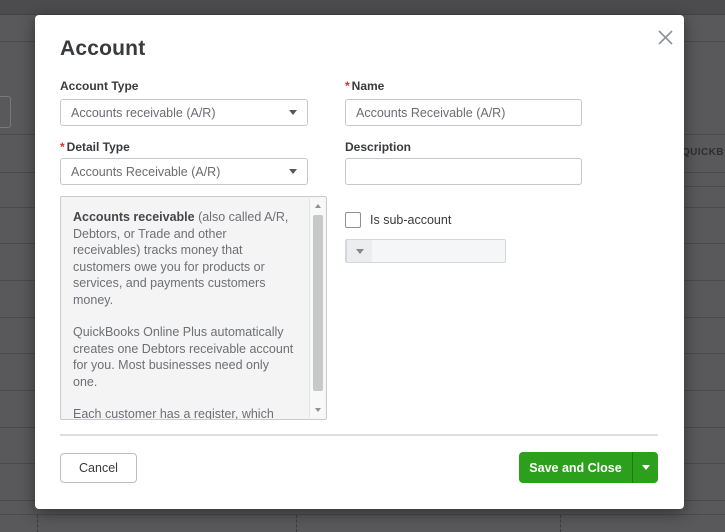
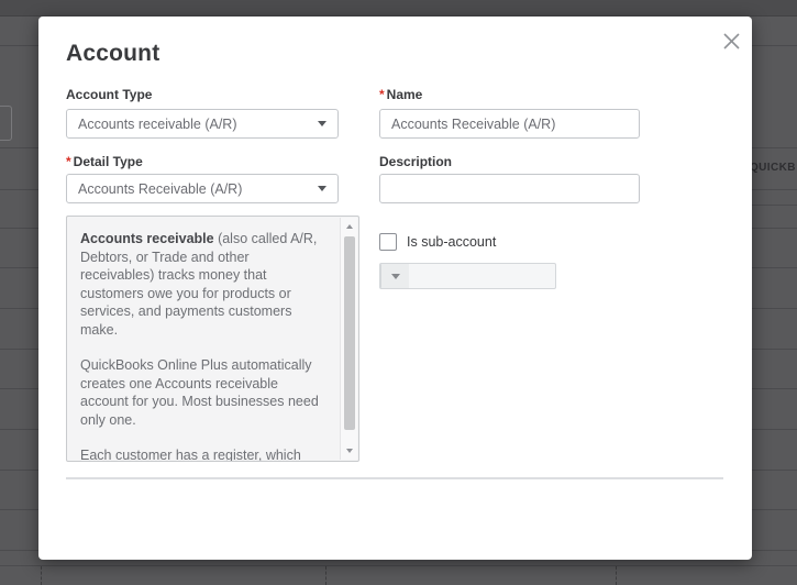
  QUICKB
  Account
  Account Type
  Accounts receivable (A/R)
  * Name
  Accounts Receivable (A/R)
  * Detail Type
  Accounts Receivable (A/R)
  Description
- Accounts receivable (also called A/R, Debtors, or Trade and other receivables) tracks money that customers owe you for products or services, and payments customers money.
+ Accounts receivable (also called A/R, Debtors, or Trade and other receivables) tracks money that customers owe you for products or services, and payments customers make.
- QuickBooks Online Plus automatically creates one Debtors receivable account for you. Most businesses need only one.
+ QuickBooks Online Plus automatically creates one Accounts receivable account for you. Most businesses need only one.
  Is sub-account
- Cancel
- Save and Close
